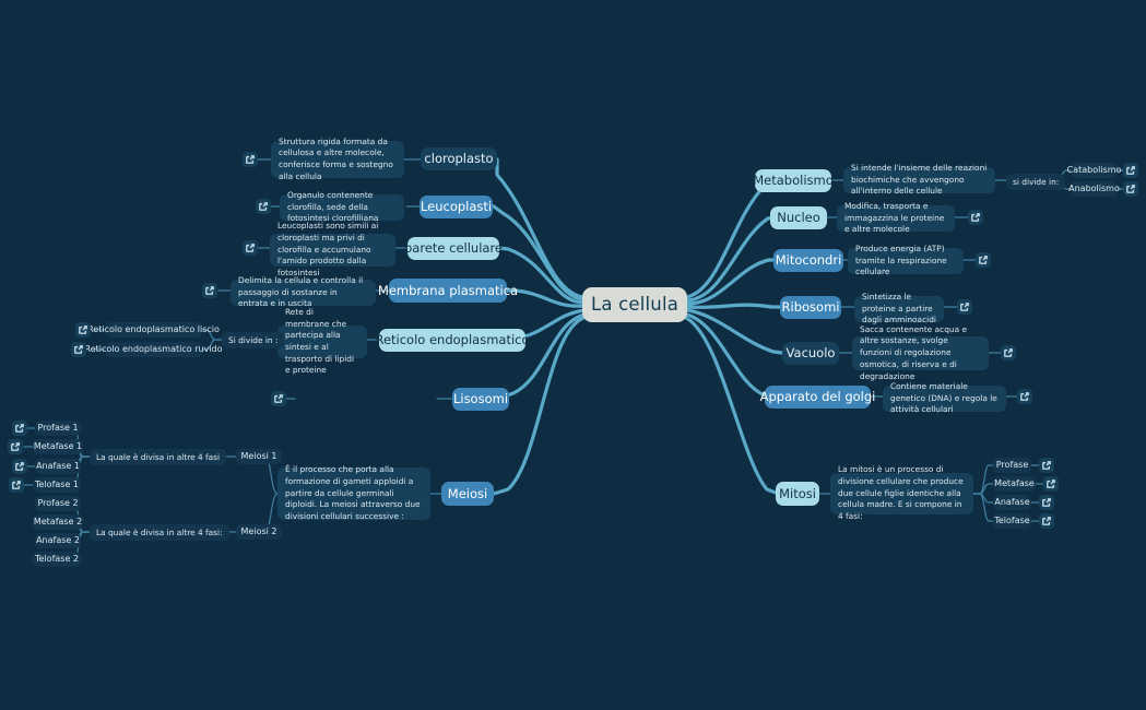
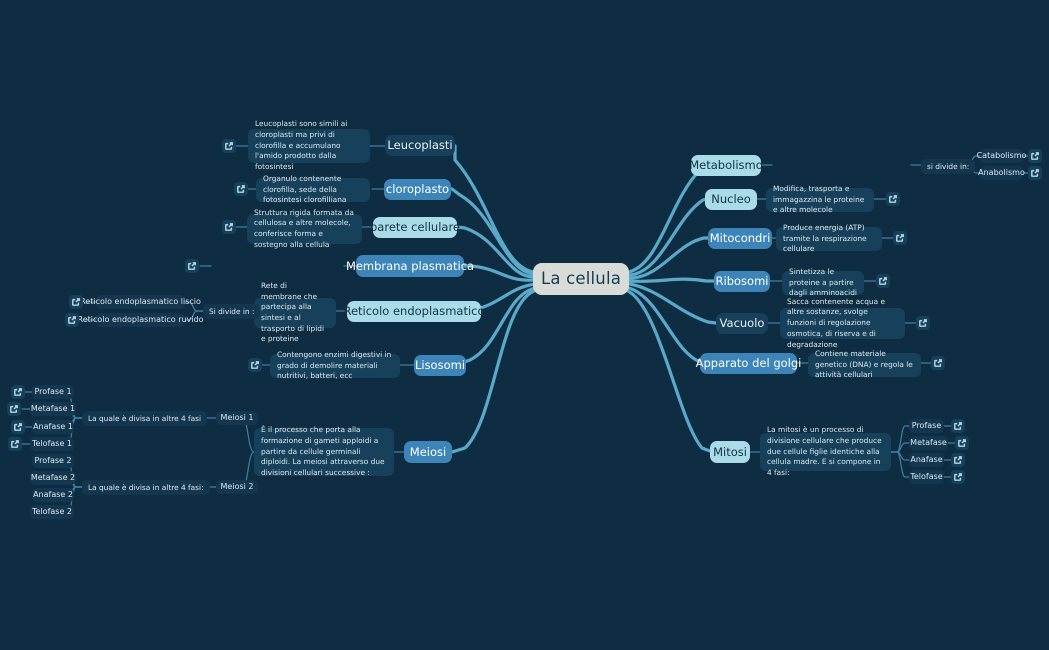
  La cellula
- cloroplasto
+ Leucoplasti
- Struttura rigida formata da cellulosa e altre molecole, conferisce forma e sostegno alla cellula
+ Leucoplasti sono simili ai cloroplasti ma privi di clorofilla e accumulano l'amido prodotto dalla fotosintesi
- Leucoplasti
+ cloroplasto
  Organulo contenente clorofilla, sede della fotosintesi clorofilliana
  parete cellulare
- Leucoplasti sono simili ai cloroplasti ma privi di clorofilla e accumulano l'amido prodotto dalla fotosintesi
+ Struttura rigida formata da cellulosa e altre molecole, conferisce forma e sostegno alla cellula
  Membrana plasmatica
- Delimita la cellula e controlla il passaggio di sostanze in entrata e in uscita
  Reticolo endoplasmatico
  Rete di membrane che partecipa alla sintesi e al trasporto di lipidi e proteine
  Si divide in :
  eticolo endoplasmatico liscio
  Reticolo endoplasmatico ruvido
  Lisosomi
+ Contengono enzimi digestivi in grado di demolire materiali nutritivi, batteri, ecc
  Meiosi
  È il processo che porta alla formazione di gameti apploidi a partire da cellule germinali diploidi. La meiosi attraverso due divisioni cellulari successive :
  Meiosi 1
  La quale è divisa in altre 4 fasi
  Profase 1
  Metafase 1
  Anafase 1
  Telofase 1
  Meiosi 2
  La quale è divisa in altre 4 fasi:
  Profase 2
  Metafase 2
  Anafase 2
  Telofase 2
  Metabolismo
- Si intende l'insieme delle reazioni biochimiche che avvengono all'interno delle cellule
  si divide in:
  Catabolismo
  Anabolismo
  Nucleo
  Modifica, trasporta e immagazzina le proteine e altre molecole
  Mitocondri
  Produce energia (ATP) tramite la respirazione cellulare
  Ribosomi
  Sintetizza le proteine a partire dagli amminoacidi
  Vacuolo
  Sacca contenente acqua e altre sostanze, svolge funzioni di regolazione osmotica, di riserva e di degradazione
  Apparato del golgi
  Contiene materiale genetico (DNA) e regola le attività cellulari
  Mitosi
  La mitosi è un processo di divisione cellulare che produce due cellule figlie identiche alla cellula madre. E si compone in 4 fasi:
  Profase
  Metafase
  Anafase
  Telofase
